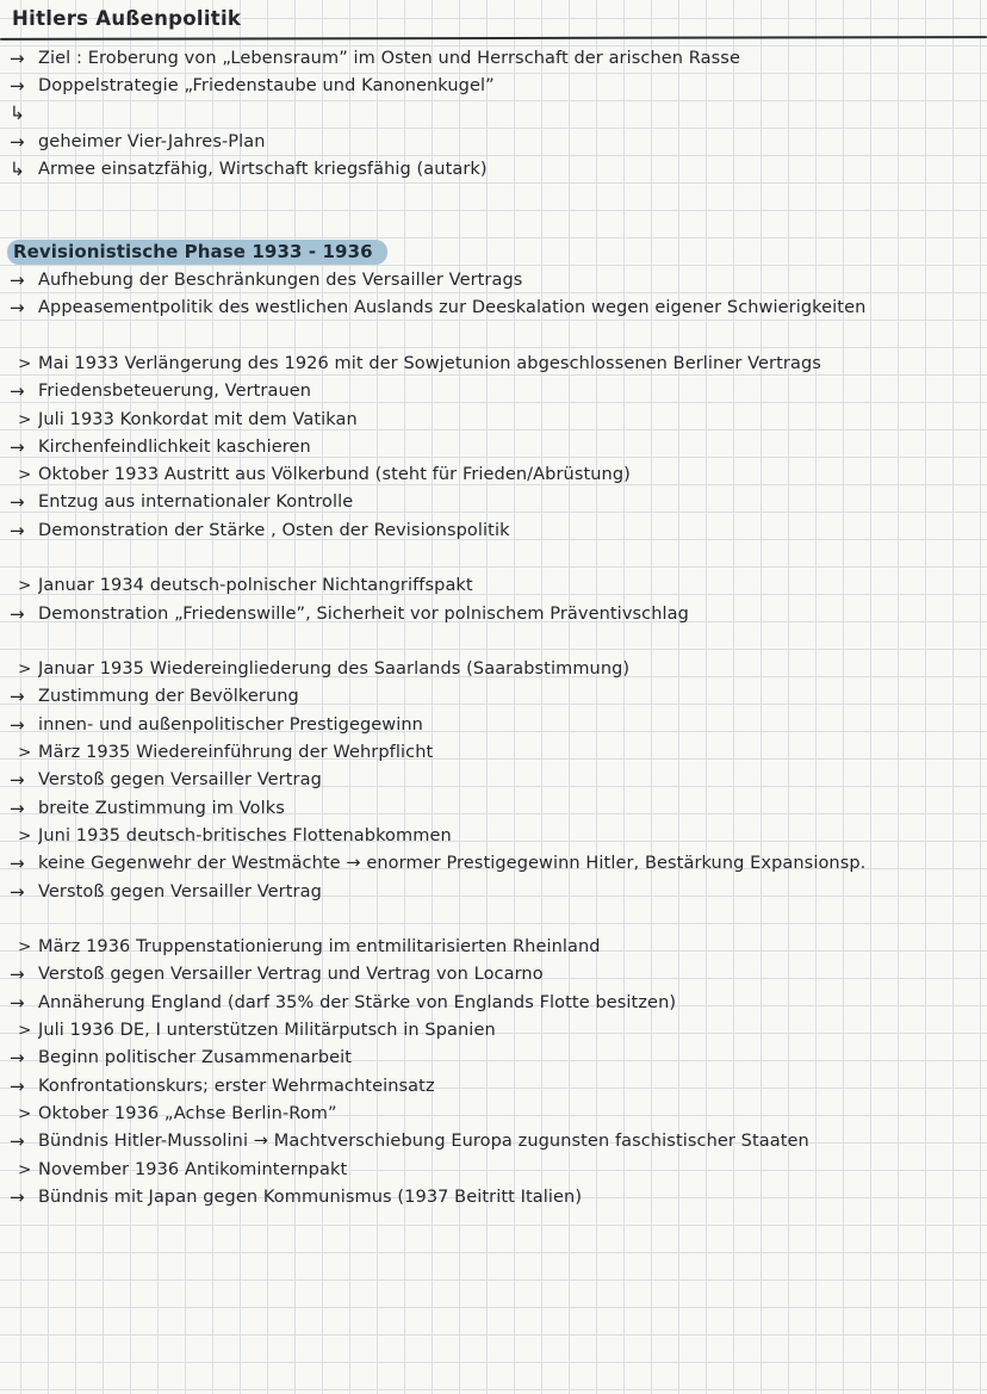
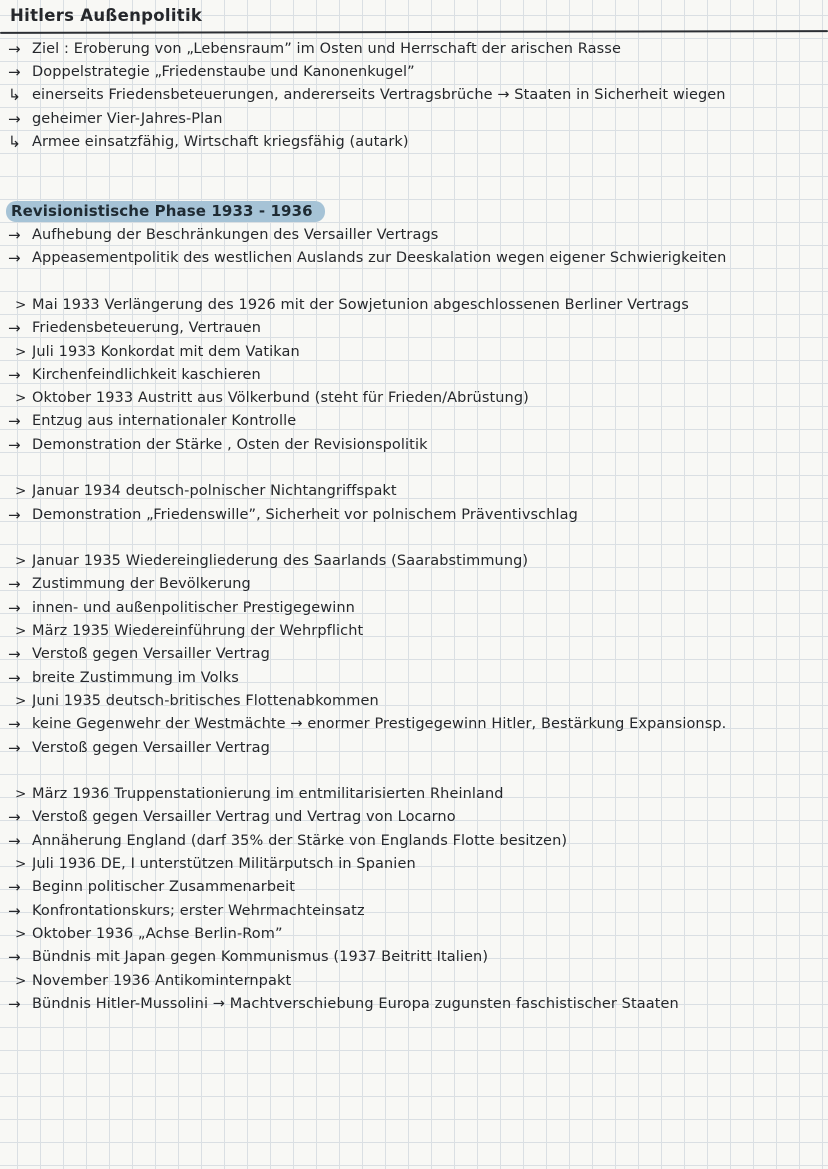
  Hitlers Außenpolitik
  →
  Ziel : Eroberung von „Lebensraum” im Osten und Herrschaft der arischen Rasse
  →
  Doppelstrategie „Friedenstaube und Kanonenkugel”
  ↳
+ einerseits Friedensbeteuerungen, andererseits Vertragsbrüche → Staaten in Sicherheit wiegen
  →
  geheimer Vier-Jahres-Plan
  ↳
  Armee einsatzfähig, Wirtschaft kriegsfähig (autark)
  Revisionistische Phase 1933 - 1936
  →
  Aufhebung der Beschränkungen des Versailler Vertrags
  →
  Appeasementpolitik des westlichen Auslands zur Deeskalation wegen eigener Schwierigkeiten
  >
  Mai 1933 Verlängerung des 1926 mit der Sowjetunion abgeschlossenen Berliner Vertrags
  →
  Friedensbeteuerung, Vertrauen
  >
  Juli 1933 Konkordat mit dem Vatikan
  →
  Kirchenfeindlichkeit kaschieren
  >
  Oktober 1933 Austritt aus Völkerbund (steht für Frieden/Abrüstung)
  →
  Entzug aus internationaler Kontrolle
  →
  Demonstration der Stärke , Osten der Revisionspolitik
  >
  Januar 1934 deutsch-polnischer Nichtangriffspakt
  →
  Demonstration „Friedenswille”, Sicherheit vor polnischem Präventivschlag
  >
  Januar 1935 Wiedereingliederung des Saarlands (Saarabstimmung)
  →
  Zustimmung der Bevölkerung
  →
  innen- und außenpolitischer Prestigegewinn
  >
  März 1935 Wiedereinführung der Wehrpflicht
  →
  Verstoß gegen Versailler Vertrag
  →
  breite Zustimmung im Volks
  >
  Juni 1935 deutsch-britisches Flottenabkommen
  →
  keine Gegenwehr der Westmächte → enormer Prestigegewinn Hitler, Bestärkung Expansionsp.
  →
  Verstoß gegen Versailler Vertrag
  >
  März 1936 Truppenstationierung im entmilitarisierten Rheinland
  →
  Verstoß gegen Versailler Vertrag und Vertrag von Locarno
  →
  Annäherung England (darf 35% der Stärke von Englands Flotte besitzen)
  >
  Juli 1936 DE, I unterstützen Militärputsch in Spanien
  →
  Beginn politischer Zusammenarbeit
  →
  Konfrontationskurs; erster Wehrmachteinsatz
  >
  Oktober 1936 „Achse Berlin-Rom”
  →
- Bündnis Hitler-Mussolini → Machtverschiebung Europa zugunsten faschistischer Staaten
+ Bündnis mit Japan gegen Kommunismus (1937 Beitritt Italien)
  >
  November 1936 Antikominternpakt
  →
- Bündnis mit Japan gegen Kommunismus (1937 Beitritt Italien)
+ Bündnis Hitler-Mussolini → Machtverschiebung Europa zugunsten faschistischer Staaten
